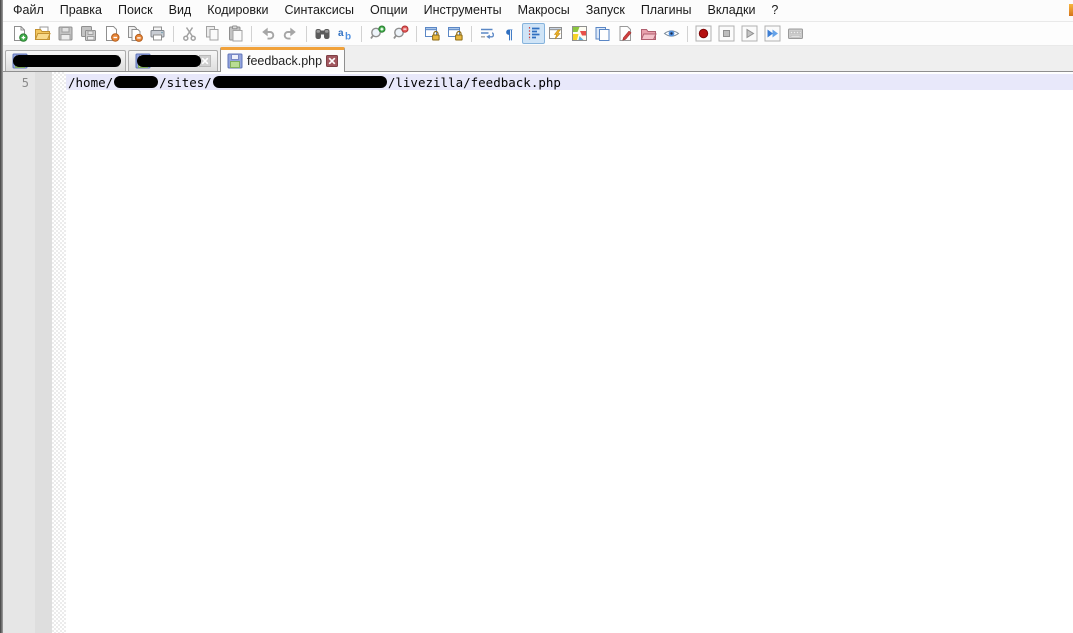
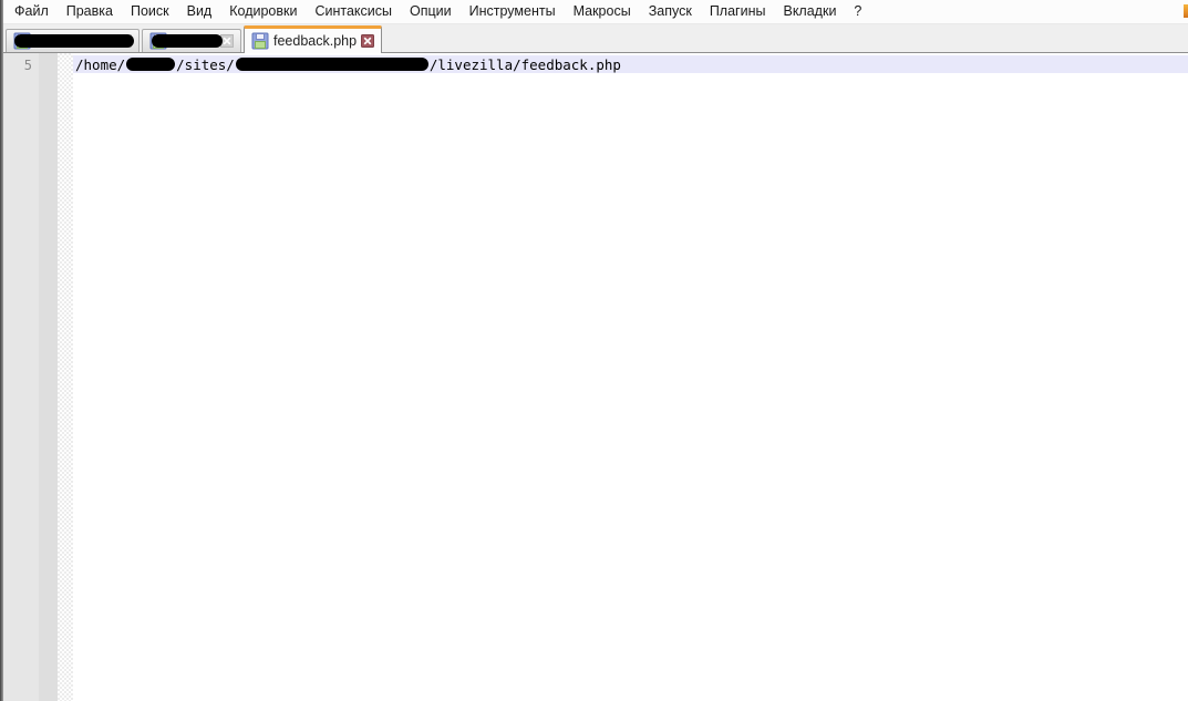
  Файл
  Правка
  Поиск
  Вид
  Кодировки
  Синтаксисы
  Опции
  Инструменты
  Макросы
  Запуск
  Плагины
  Вкладки
  ?
- a
- b
- ¶
  feedback.php
  5
  /home/
  /sites/
  /livezilla/feedback.php
